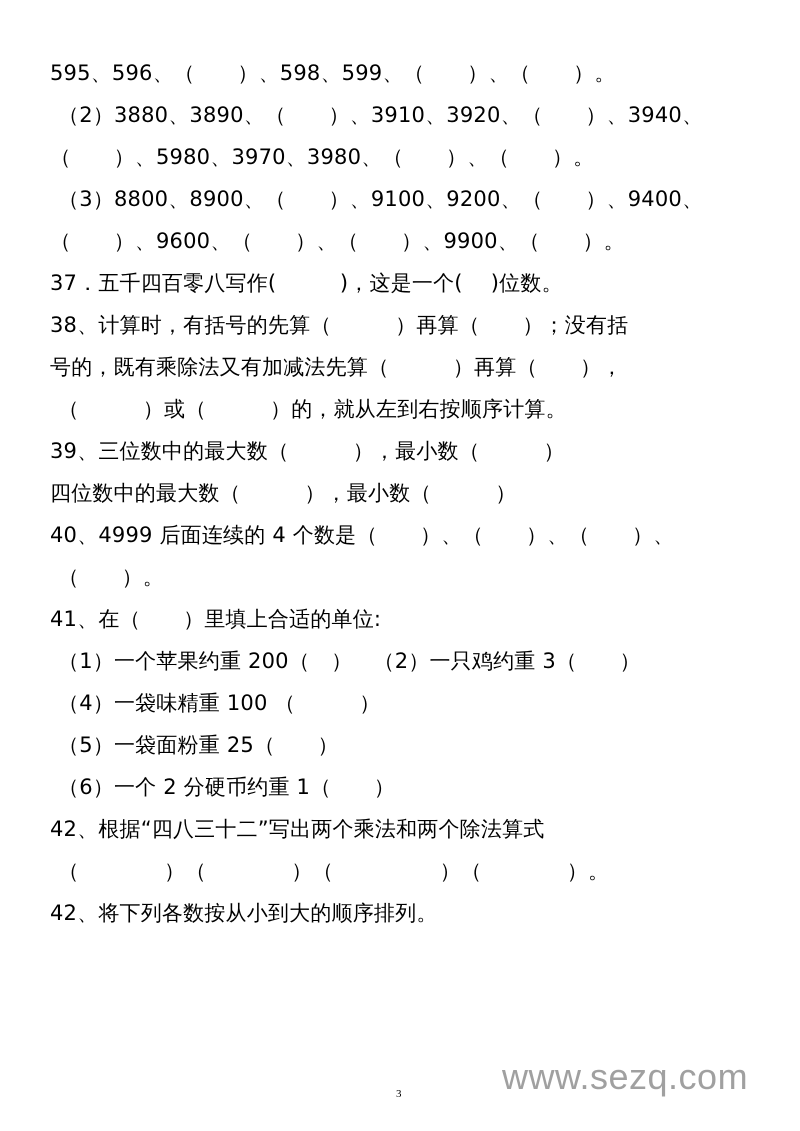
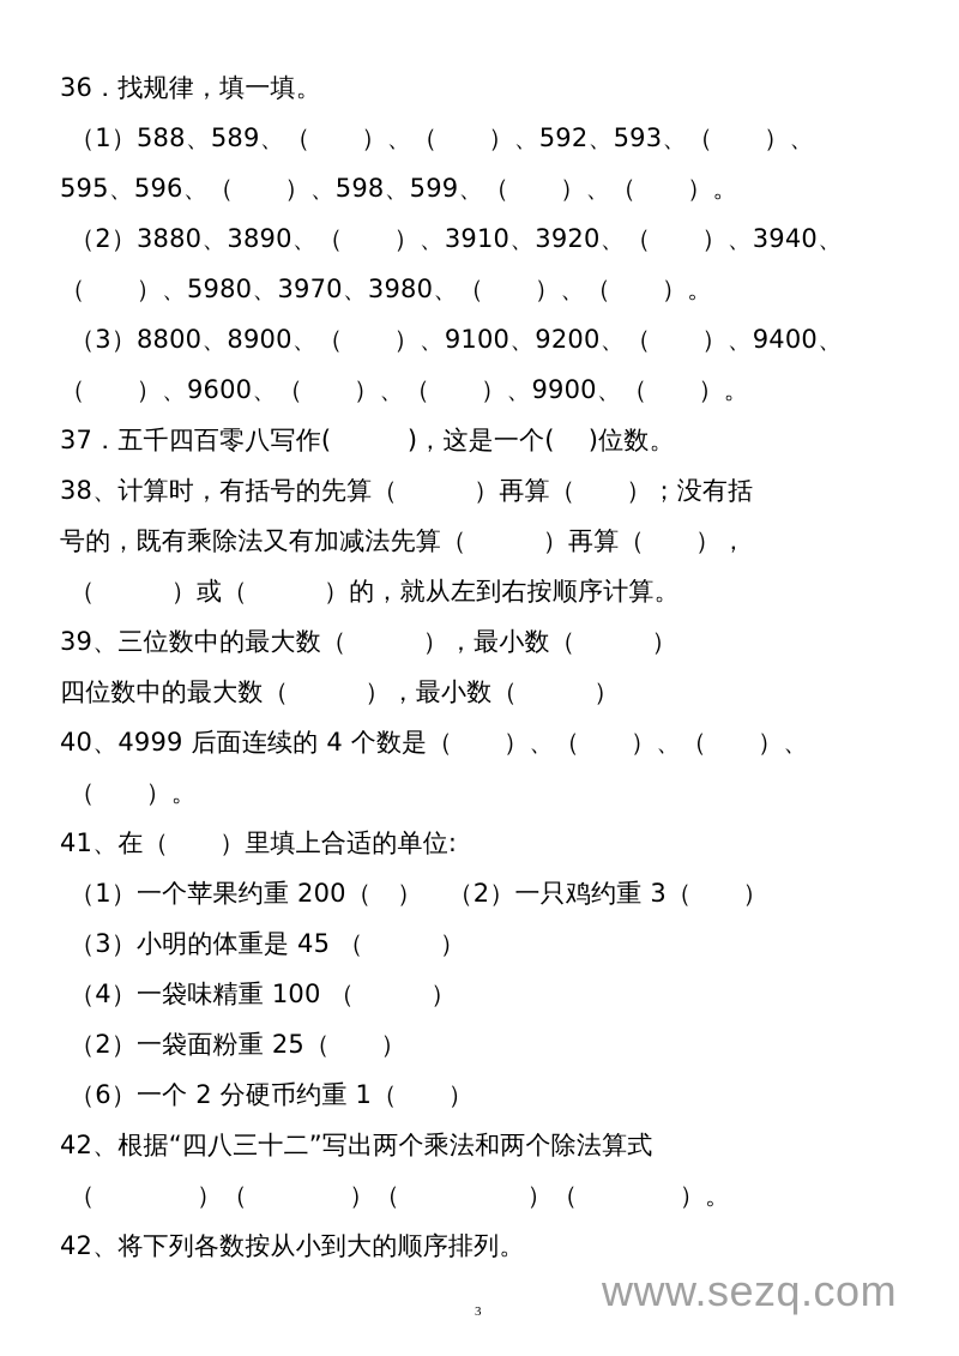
+ 36．找规律，填一填。
+ （1）588、589、（ ）、（ ）、592、593、（ ）、
  595、596、（ ）、598、599、（ ）、（ ）。
  （2）3880、3890、（ ）、3910、3920、（ ）、3940、
  （ ）、5980、3970、3980、（ ）、（ ）。
  （3）8800、8900、（ ）、9100、9200、（ ）、9400、
  （ ）、9600、（ ）、（ ）、9900、（ ）。
  37．五千四百零八写作( )，这是一个( )位数。
  38、计算时，有括号的先算（ ）再算（ ）；没有括
  号的，既有乘除法又有加减法先算（ ）再算（ ），
  （ ）或（ ）的，就从左到右按顺序计算。
  39、三位数中的最大数（ ），最小数（ ）
  四位数中的最大数（ ），最小数（ ）
  40、4999 后面连续的 4 个数是（ ）、（ ）、（ ）、
  （ ）。
  41、在（ ）里填上合适的单位:
  （1）一个苹果约重 200（ ） （2）一只鸡约重 3（ ）
+ （3）小明的体重是 45 （ ）
  （4）一袋味精重 100 （ ）
- （5）一袋面粉重 25（ ）
+ （2）一袋面粉重 25（ ）
  （6）一个 2 分硬币约重 1（ ）
  42、根据“四八三十二”写出两个乘法和两个除法算式
  （ ）（ ）（ ）（ ）。
  42、将下列各数按从小到大的顺序排列。
  3
  www.sezq.com
